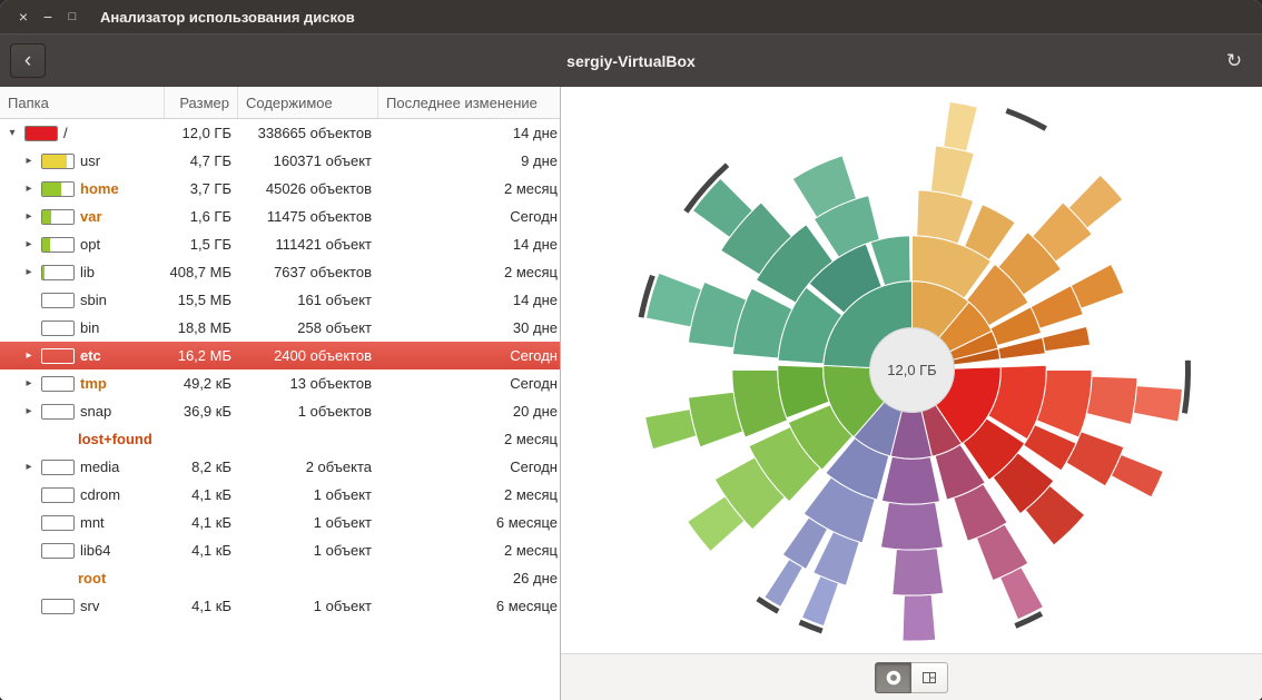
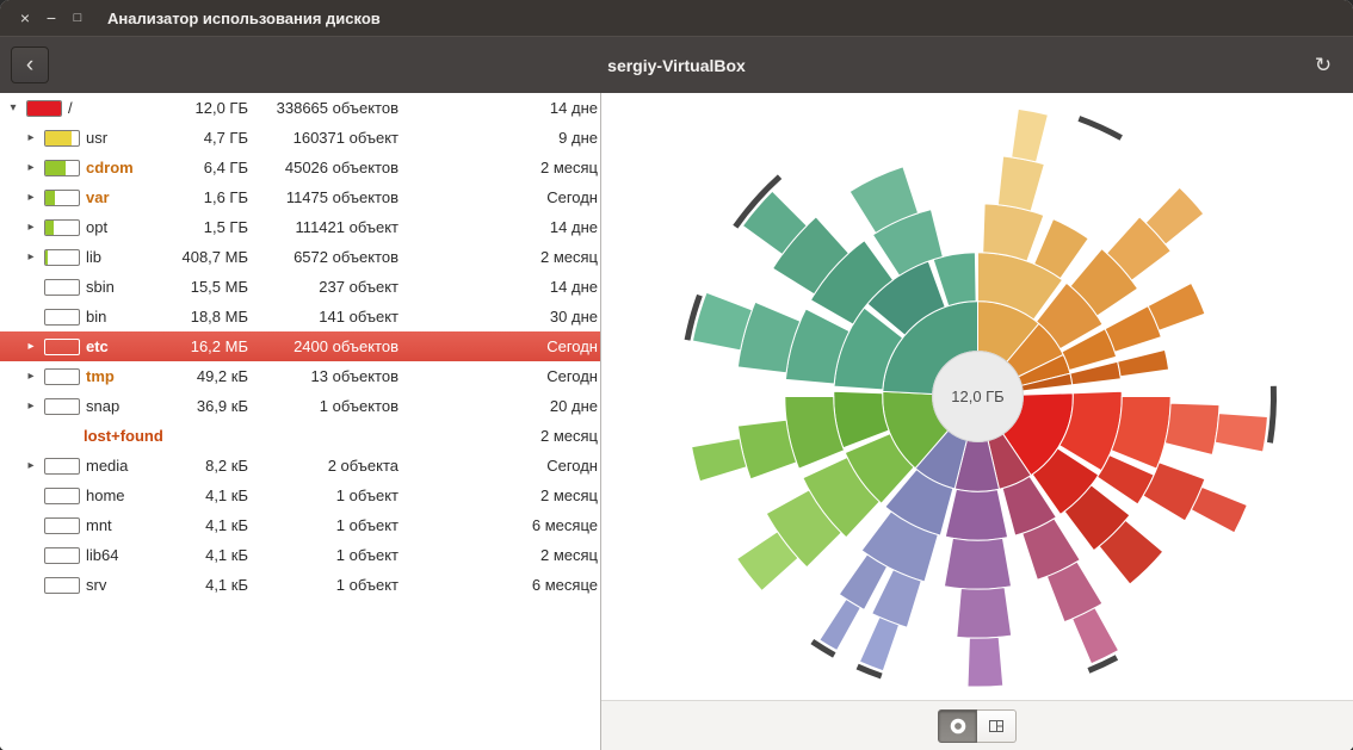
  ×
  −
  □
  Анализатор использования дисков
  ‹
  sergiy-VirtualBox
  ↻
- Папка
- Размер
- Содержимое
- Последнее изменение
  ▾
  /
  12,0 ГБ
  338665 объектов
  14 дне
  ▸
  usr
  4,7 ГБ
  160371 объект
  9 дне
  ▸
- home
+ cdrom
- 3,7 ГБ
+ 6,4 ГБ
  45026 объектов
  2 месяц
  ▸
  var
  1,6 ГБ
  11475 объектов
  Сегодн
  ▸
  opt
  1,5 ГБ
  111421 объект
  14 дне
  ▸
  lib
  408,7 МБ
- 7637 объектов
+ 6572 объектов
  2 месяц
  sbin
  15,5 МБ
- 161 объект
+ 237 объект
  14 дне
  bin
  18,8 МБ
- 258 объект
+ 141 объект
  30 дне
  ▸
  etc
  16,2 МБ
  2400 объектов
  Сегодн
  ▸
  tmp
  49,2 кБ
  13 объектов
  Сегодн
  ▸
  snap
  36,9 кБ
  1 объектов
  20 дне
  lost+found
  2 месяц
  ▸
  media
  8,2 кБ
  2 объекта
  Сегодн
- cdrom
+ home
  4,1 кБ
  1 объект
  2 месяц
  mnt
  4,1 кБ
  1 объект
  6 месяце
  lib64
  4,1 кБ
  1 объект
  2 месяц
- root
- 26 дне
  srv
  4,1 кБ
  1 объект
  6 месяце
  12,0 ГБ
